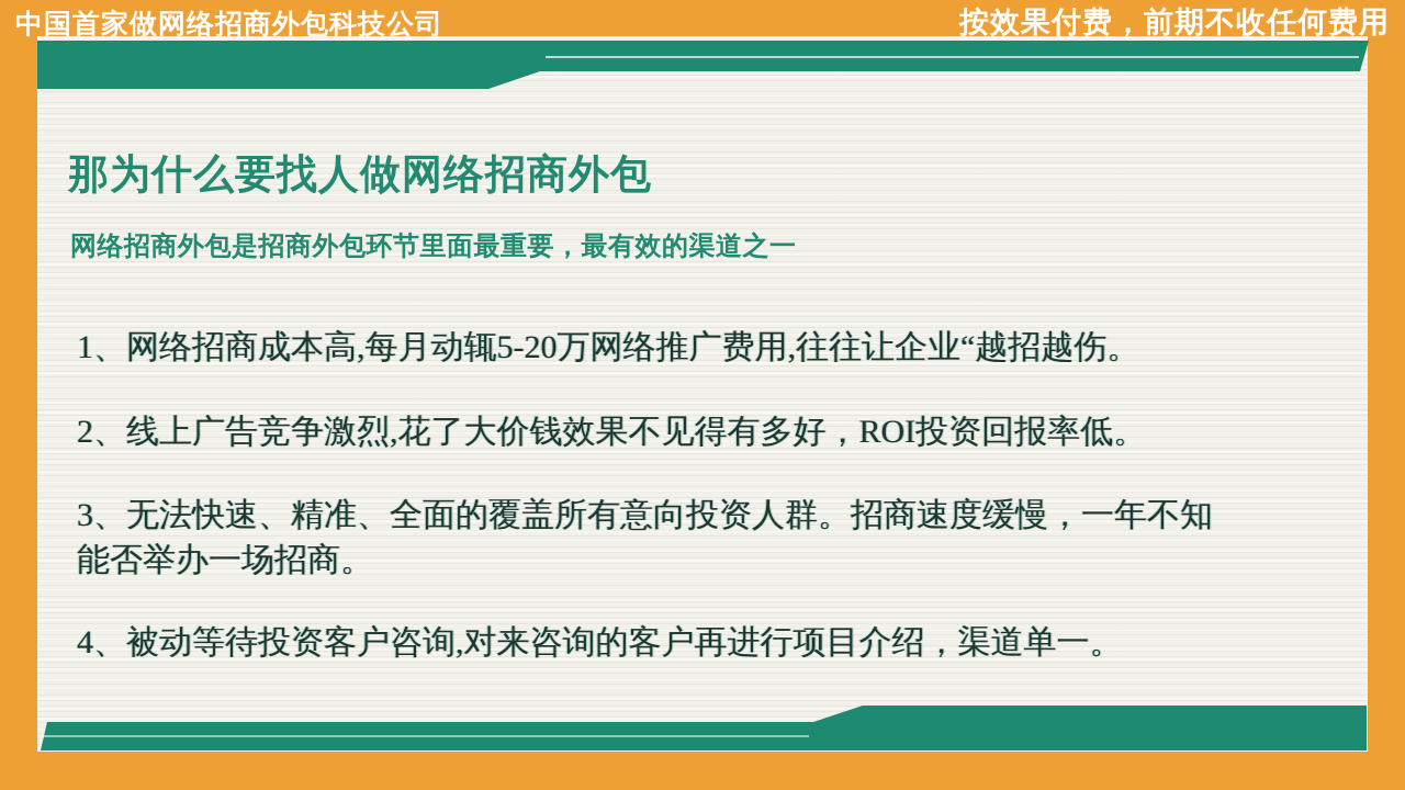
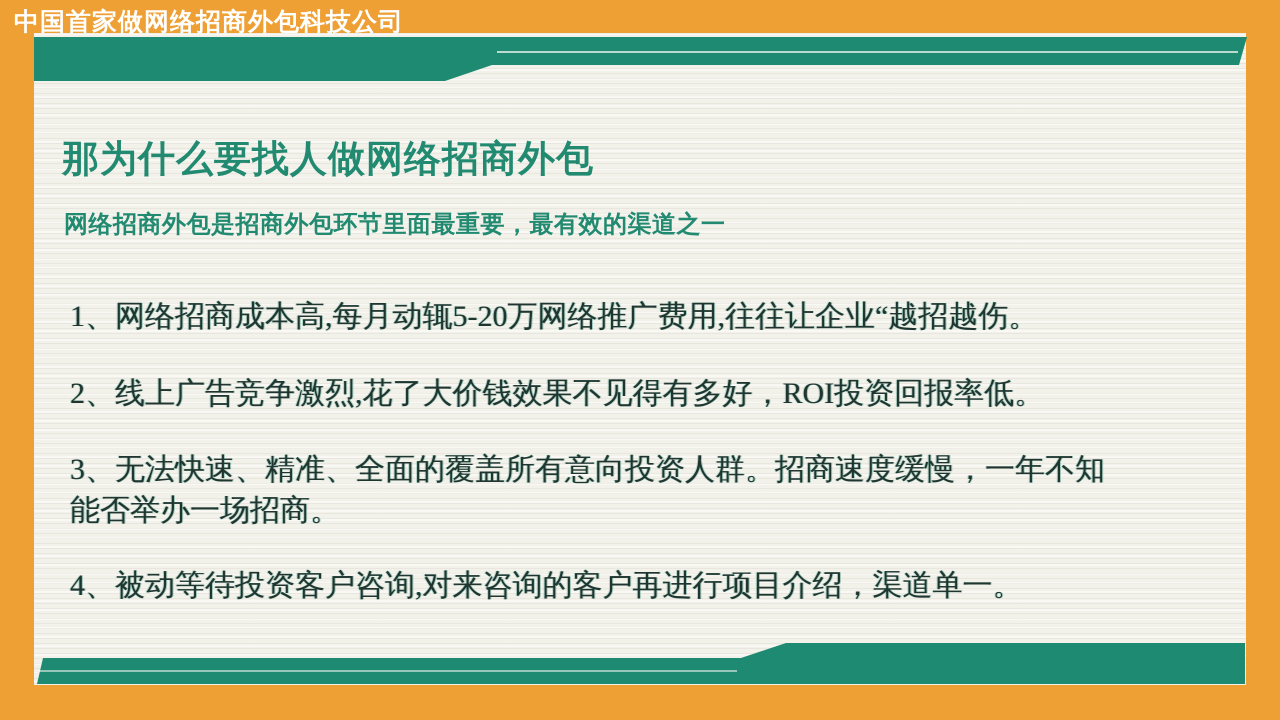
  中国首家做网络招商外包科技公司
  那为什么要找人做网络招商外包
  网络招商外包是招商外包环节里面最重要，最有效的渠道之一
  1、网络招商成本高,每月动辄5-20万网络推广费用,往往让企业“越招越伤。
  2、线上广告竞争激烈,花了大价钱效果不见得有多好，ROI投资回报率低。
  3、无法快速、精准、全面的覆盖所有意向投资人群。招商速度缓慢，一年不知
  能否举办一场招商。
  4、被动等待投资客户咨询,对来咨询的客户再进行项目介绍，渠道单一。
- 按效果付费，前期不收任何费用
